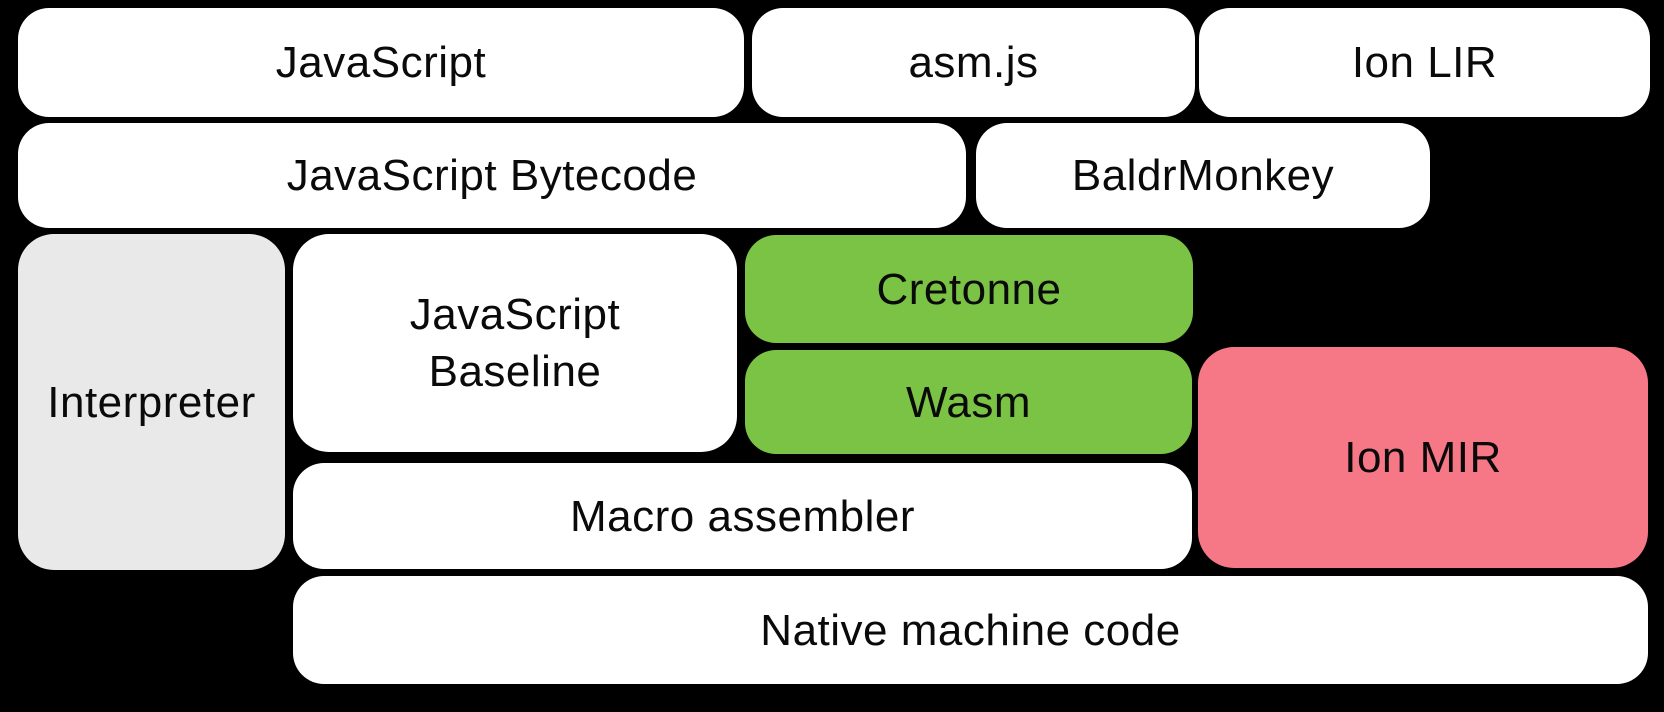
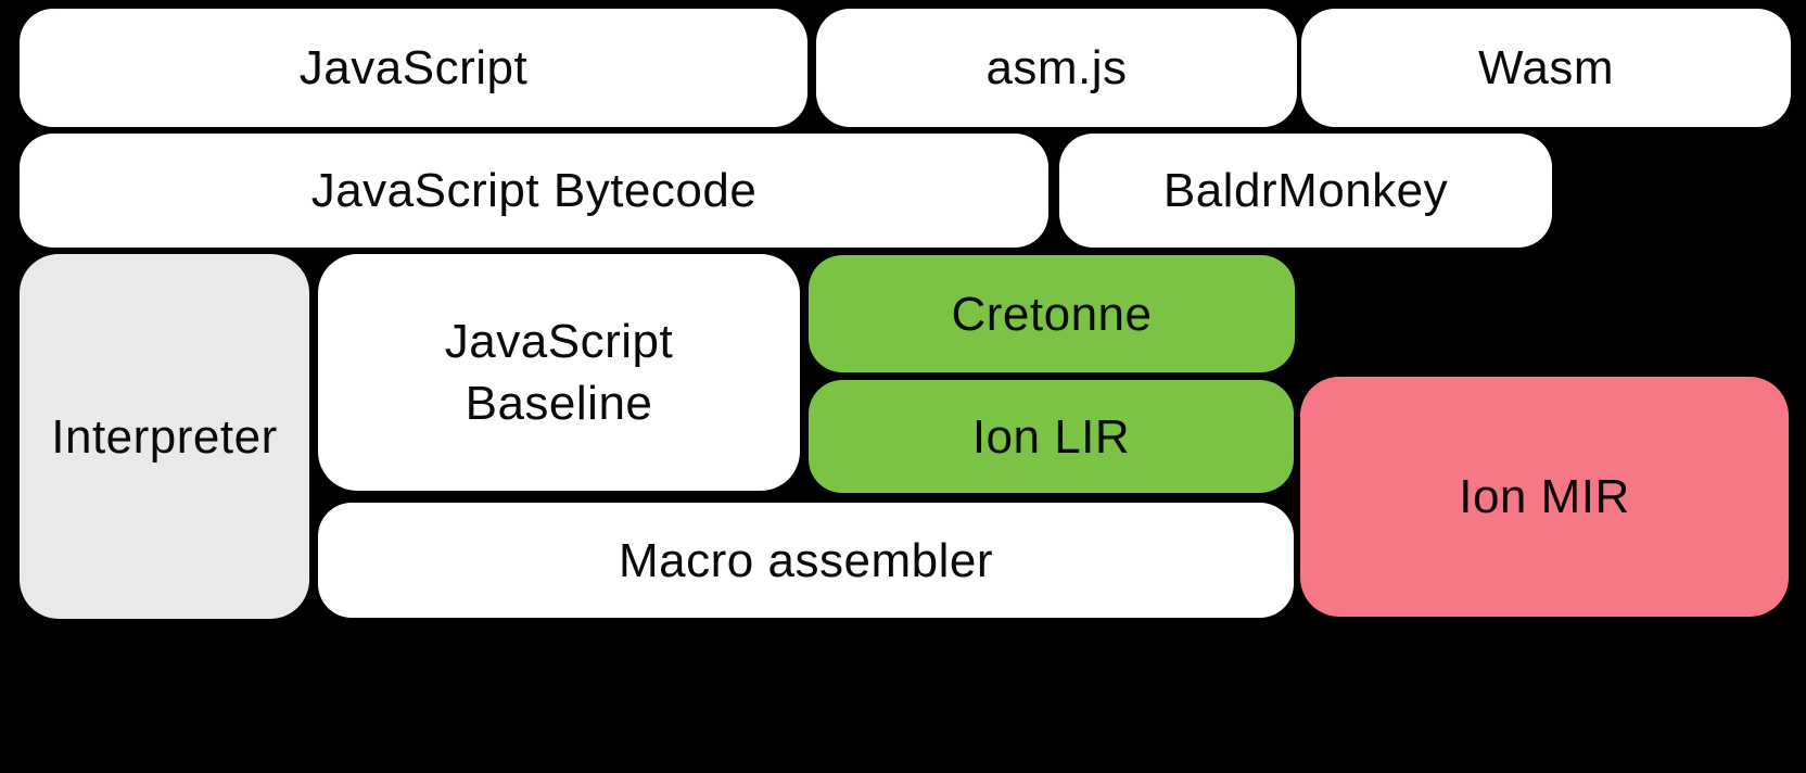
  JavaScript
  asm.js
- Ion LIR
+ Wasm
  JavaScript Bytecode
  BaldrMonkey
  Interpreter
  JavaScript
  Baseline
  Cretonne
- Wasm
+ Ion LIR
  Ion MIR
  Macro assembler
- Native machine code
